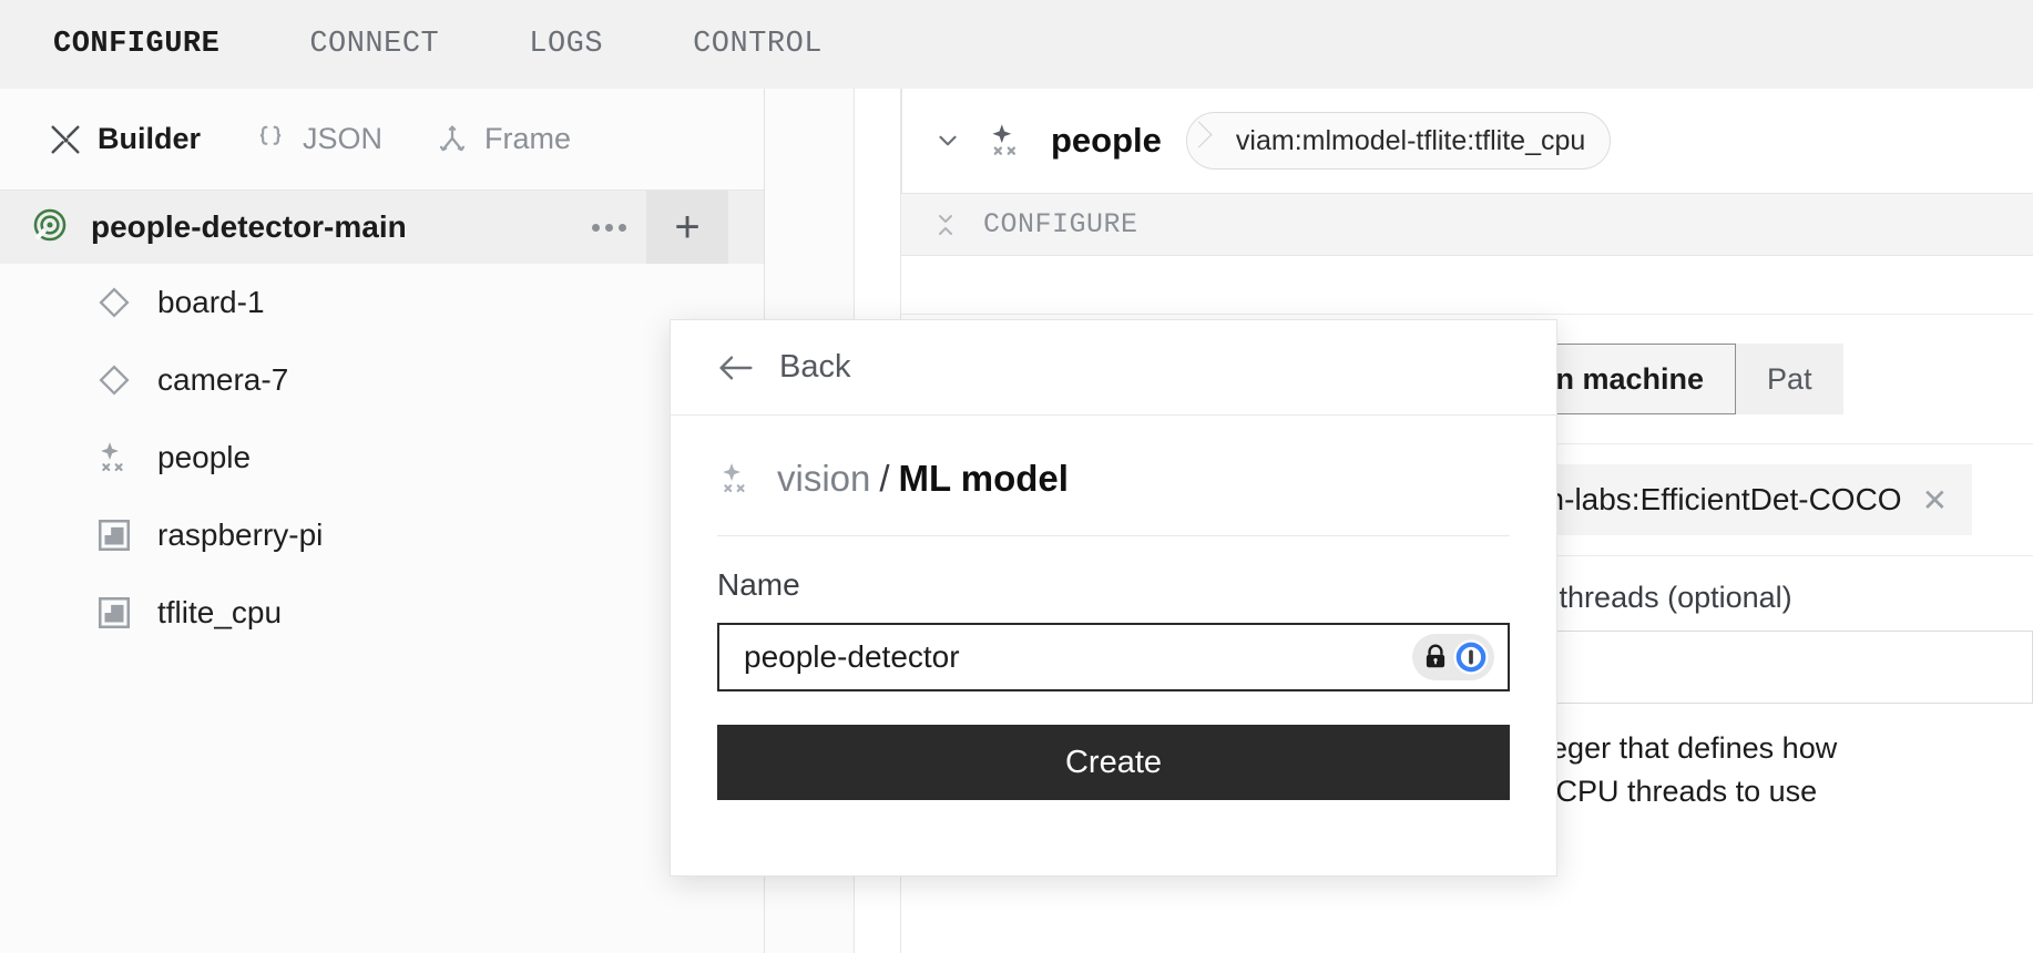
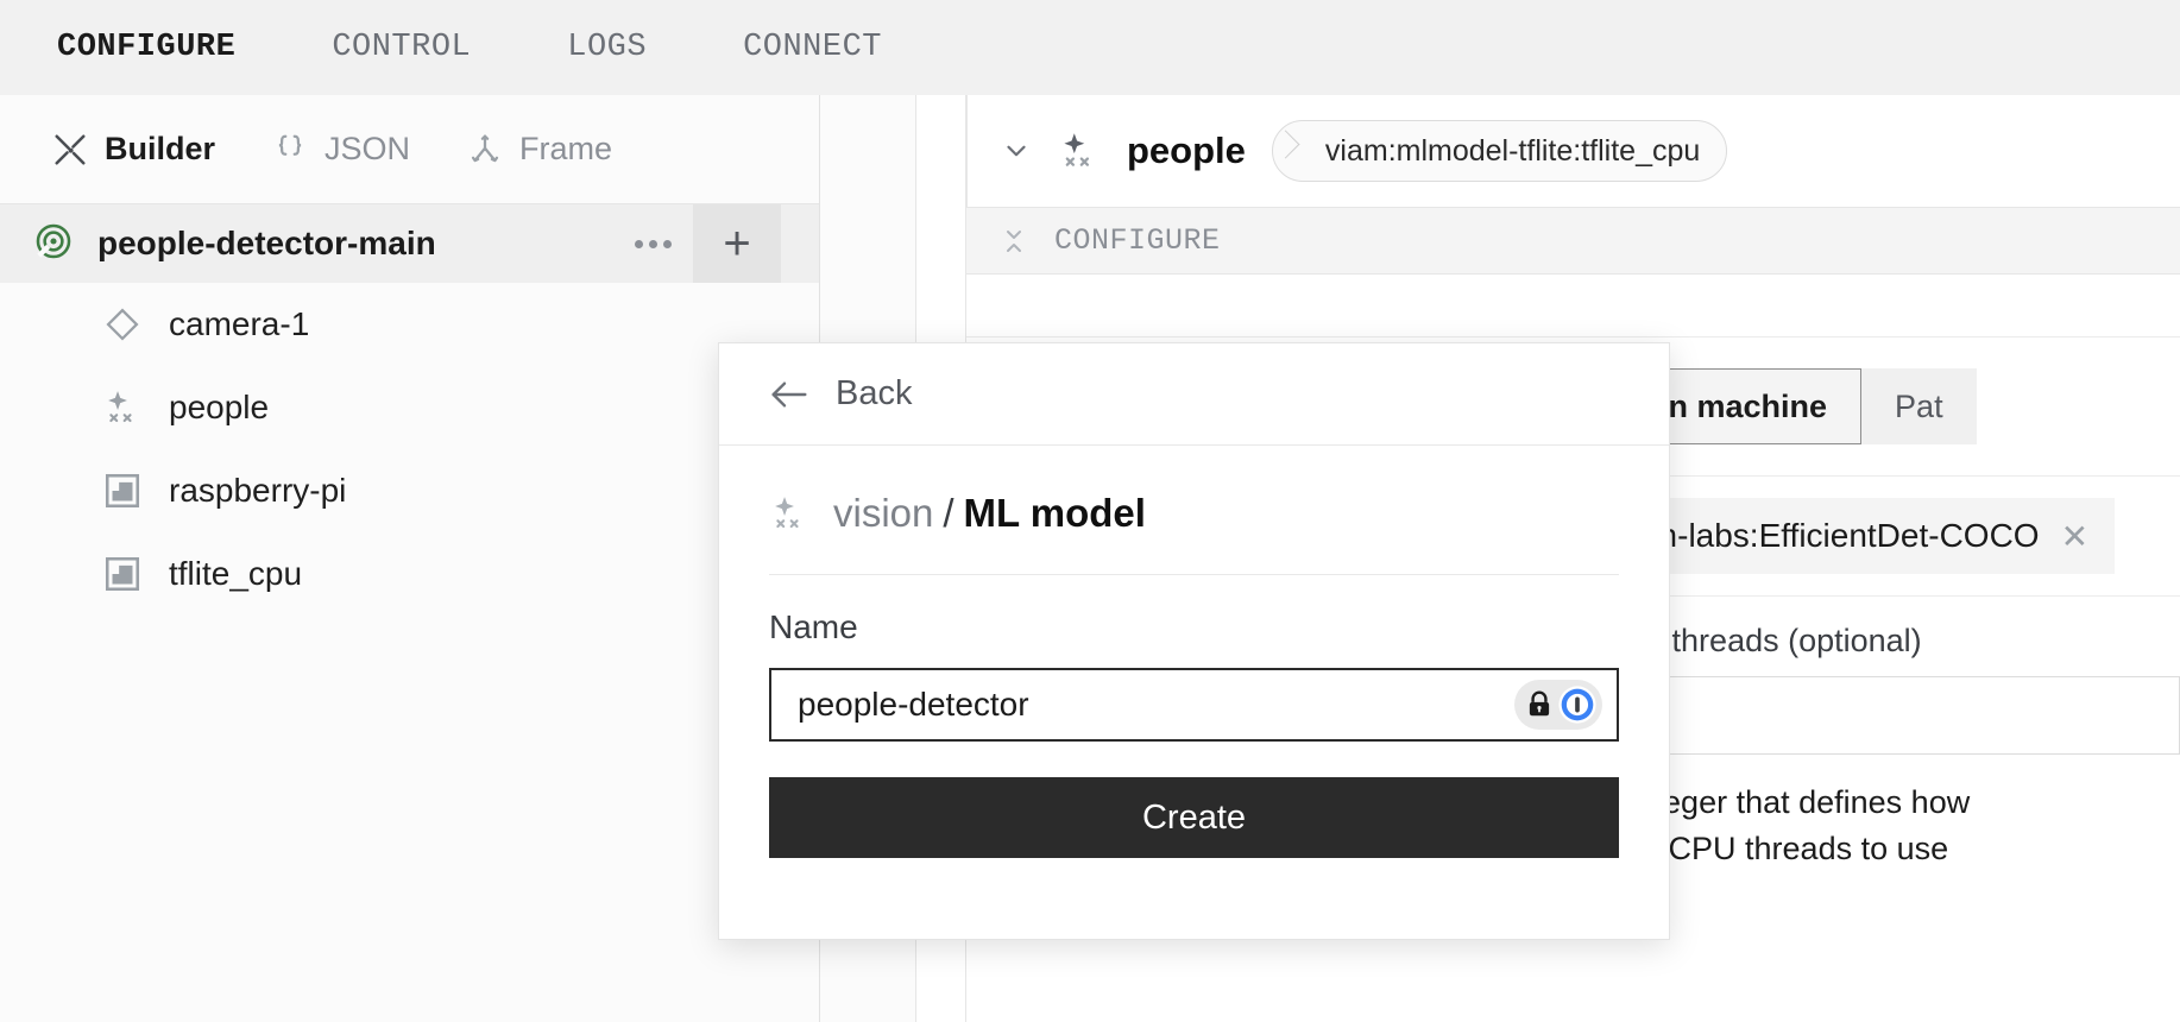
  CONFIGURE
- CONNECT
+ CONTROL
  LOGS
- CONTROL
+ CONNECT
  Builder
  JSON
  Frame
  people-detector-main
  +
- board-1
- camera-7
+ camera-1
  people
  raspberry-pi
  tflite_cpu
  people
  viam:mlmodel-tflite:tflite_cpu
  CONFIGURE
  Pat
  -labs:EfficientDet-COCO
  ✕
  threads (optional)
  eger that defines how
  CPU threads to use
  Back
  vision
  /
  ML model
  Name
  people-detector
  Create
